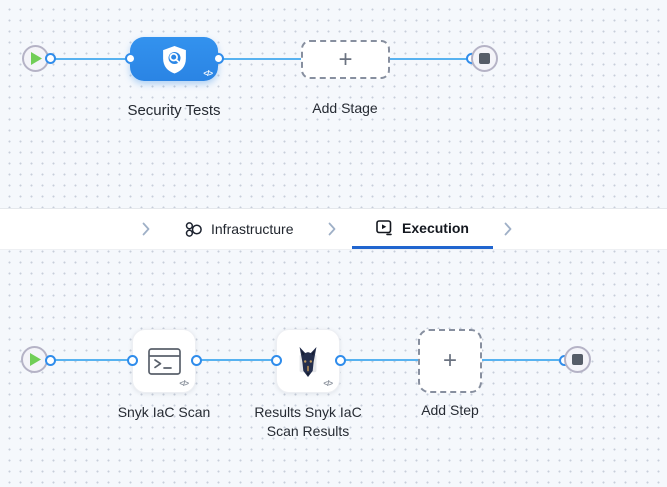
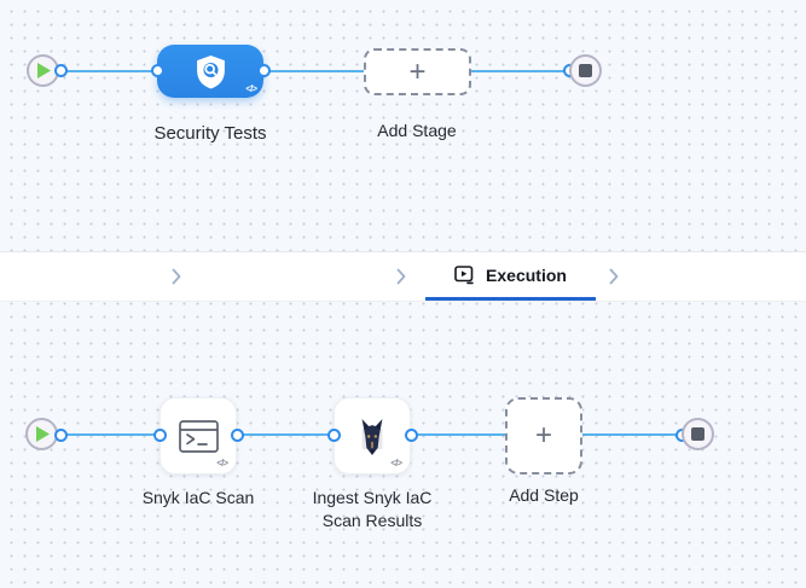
  </>
  Security Tests
  +
  Add Stage
- Infrastructure
  Execution
  </>
  Snyk IaC Scan
  </>
- Results Snyk IaC Scan Results
+ Ingest Snyk IaC Scan Results
  +
  Add Step
